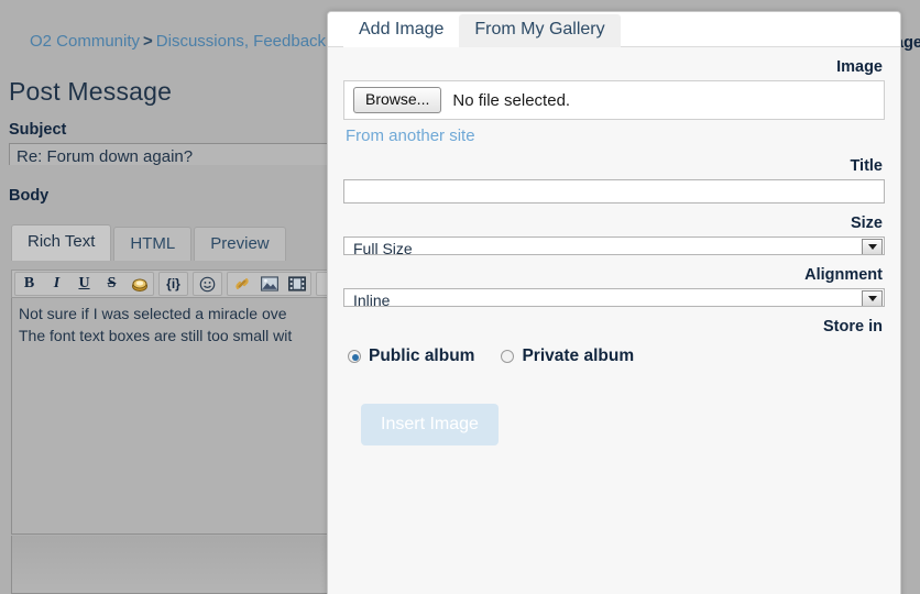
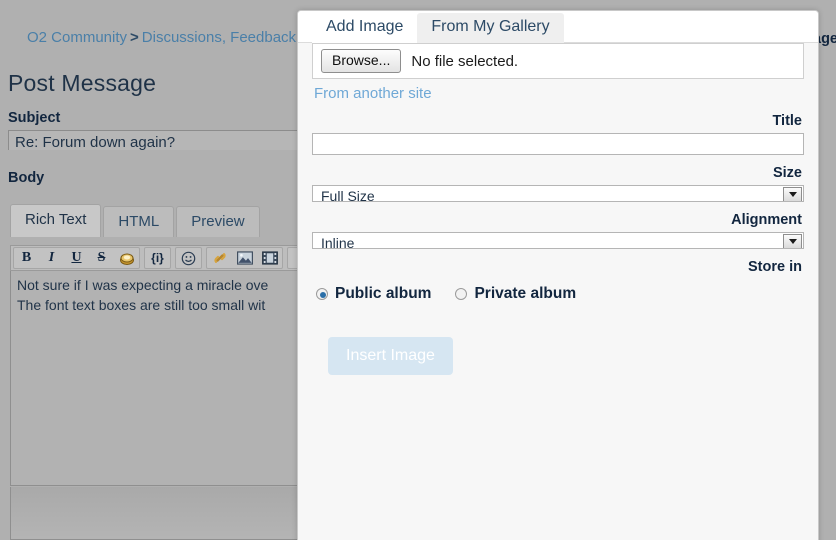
  O2 Community > Discussions, Feedback
  Post Message
  Subject
  Re: Forum down again?
  Body
  Rich Text
  HTML
  Preview
  B
  I
  U
  S
  {i}
- Not sure if I was selected a miracle ove
+ Not sure if I was expecting a miracle ove
  The font text boxes are still too small wit
  Add Image
  From My Gallery
- Image
  Browse...
  No file selected.
  From another site
  Title
  Size
  Full Size
  Alignment
  Inline
  Store in
  Public album
  Private album
  Insert Image
